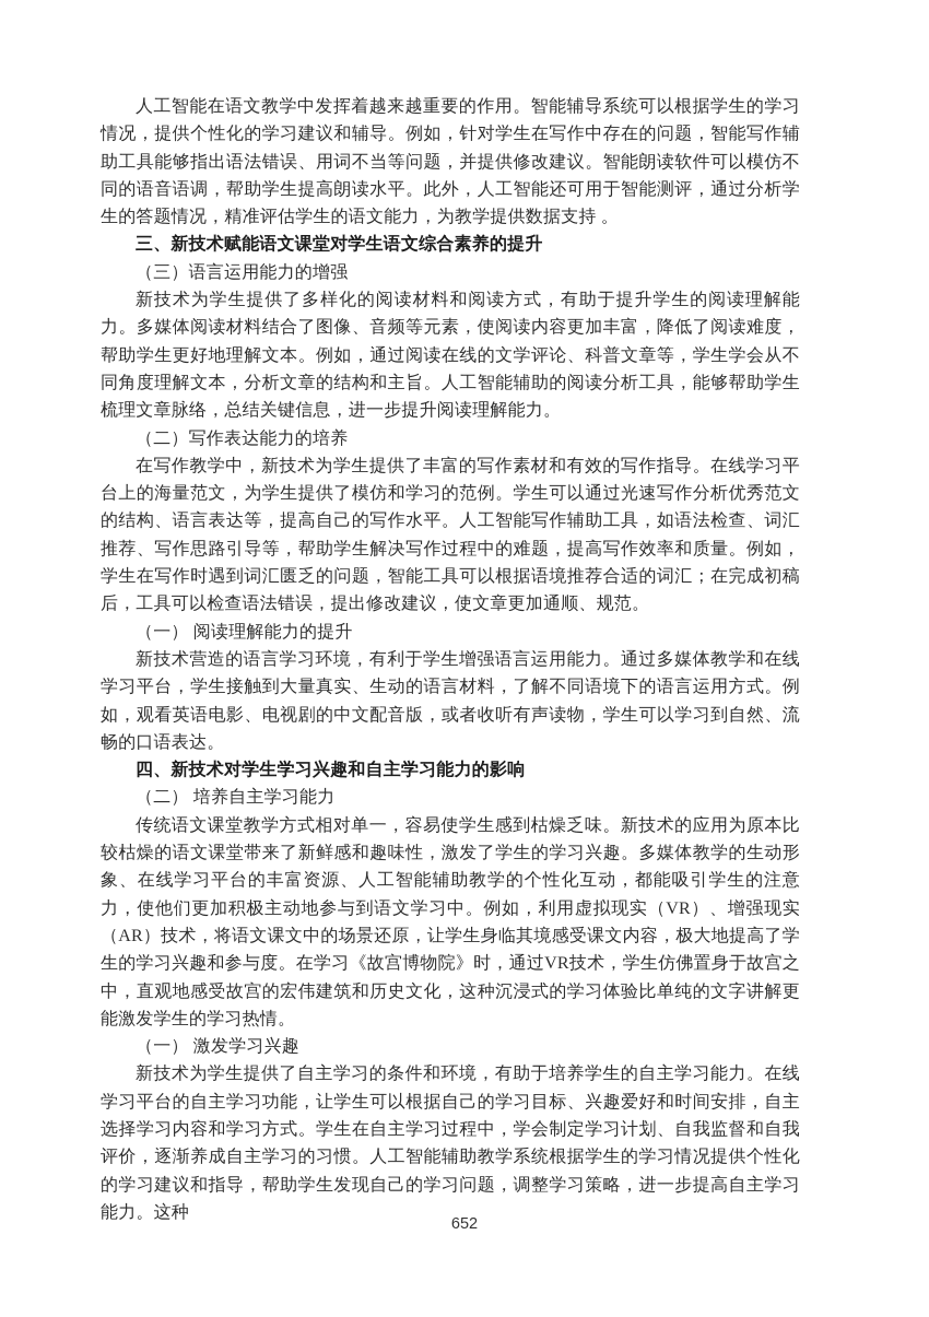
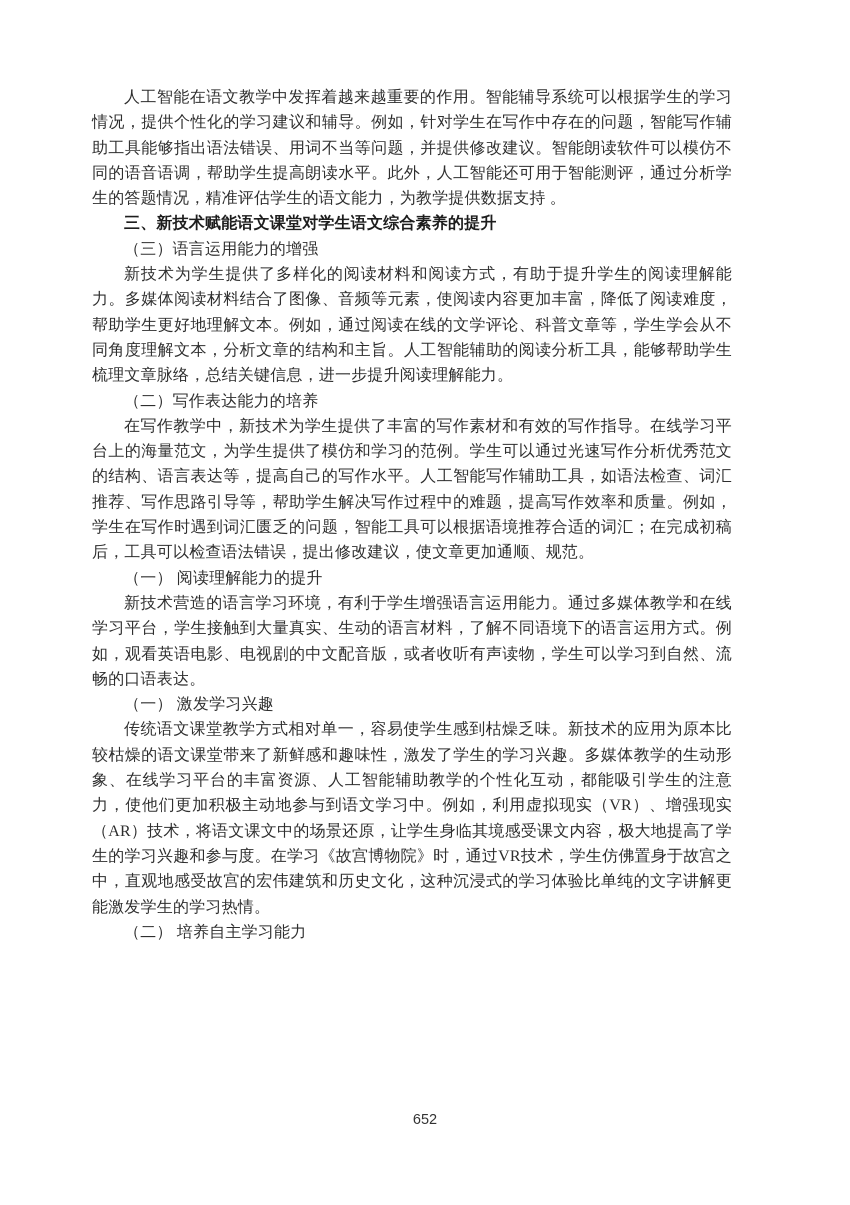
  人工智能在语文教学中发挥着越来越重要的作用。智能辅导系统可以根据学生的学习情况，提供个性化的学习建议和辅导。例如，针对学生在写作中存在的问题，智能写作辅助工具能够指出语法错误、用词不当等问题，并提供修改建议。智能朗读软件可以模仿不同的语音语调，帮助学生提高朗读水平。此外，人工智能还可用于智能测评，通过分析学生的答题情况，精准评估学生的语文能力，为教学提供数据支持 。
  三、新技术赋能语文课堂对学生语文综合素养的提升
  （三）语言运用能力的增强
  新技术为学生提供了多样化的阅读材料和阅读方式，有助于提升学生的阅读理解能力。多媒体阅读材料结合了图像、音频等元素，使阅读内容更加丰富，降低了阅读难度，帮助学生更好地理解文本。例如，通过阅读在线的文学评论、科普文章等，学生学会从不同角度理解文本，分析文章的结构和主旨。人工智能辅助的阅读分析工具，能够帮助学生梳理文章脉络，总结关键信息，进一步提升阅读理解能力。
  （二）写作表达能力的培养
  在写作教学中，新技术为学生提供了丰富的写作素材和有效的写作指导。在线学习平台上的海量范文，为学生提供了模仿和学习的范例。学生可以通过光速写作分析优秀范文的结构、语言表达等，提高自己的写作水平。人工智能写作辅助工具，如语法检查、词汇推荐、写作思路引导等，帮助学生解决写作过程中的难题，提高写作效率和质量。例如，学生在写作时遇到词汇匮乏的问题，智能工具可以根据语境推荐合适的词汇；在完成初稿后，工具可以检查语法错误，提出修改建议，使文章更加通顺、规范。
  （一） 阅读理解能力的提升
  新技术营造的语言学习环境，有利于学生增强语言运用能力。通过多媒体教学和在线学习平台，学生接触到大量真实、生动的语言材料，了解不同语境下的语言运用方式。例如，观看英语电影、电视剧的中文配音版，或者收听有声读物，学生可以学习到自然、流畅的口语表达。
- 四、新技术对学生学习兴趣和自主学习能力的影响
- （二） 培养自主学习能力
+ （一） 激发学习兴趣
  传统语文课堂教学方式相对单一，容易使学生感到枯燥乏味。新技术的应用为原本比较枯燥的语文课堂带来了新鲜感和趣味性，激发了学生的学习兴趣。多媒体教学的生动形象、在线学习平台的丰富资源、人工智能辅助教学的个性化互动，都能吸引学生的注意力，使他们更加积极主动地参与到语文学习中。例如，利用虚拟现实（VR）、增强现实（AR）技术，将语文课文中的场景还原，让学生身临其境感受课文内容，极大地提高了学生的学习兴趣和参与度。在学习《故宫博物院》时，通过VR技术，学生仿佛置身于故宫之中，直观地感受故宫的宏伟建筑和历史文化，这种沉浸式的学习体验比单纯的文字讲解更能激发学生的学习热情。
- （一） 激发学习兴趣
+ （二） 培养自主学习能力
- 新技术为学生提供了自主学习的条件和环境，有助于培养学生的自主学习能力。在线学习平台的自主学习功能，让学生可以根据自己的学习目标、兴趣爱好和时间安排，自主选择学习内容和学习方式。学生在自主学习过程中，学会制定学习计划、自我监督和自我评价，逐渐养成自主学习的习惯。人工智能辅助教学系统根据学生的学习情况提供个性化的学习建议和指导，帮助学生发现自己的学习问题，调整学习策略，进一步提高自主学习能力。这种
  652
